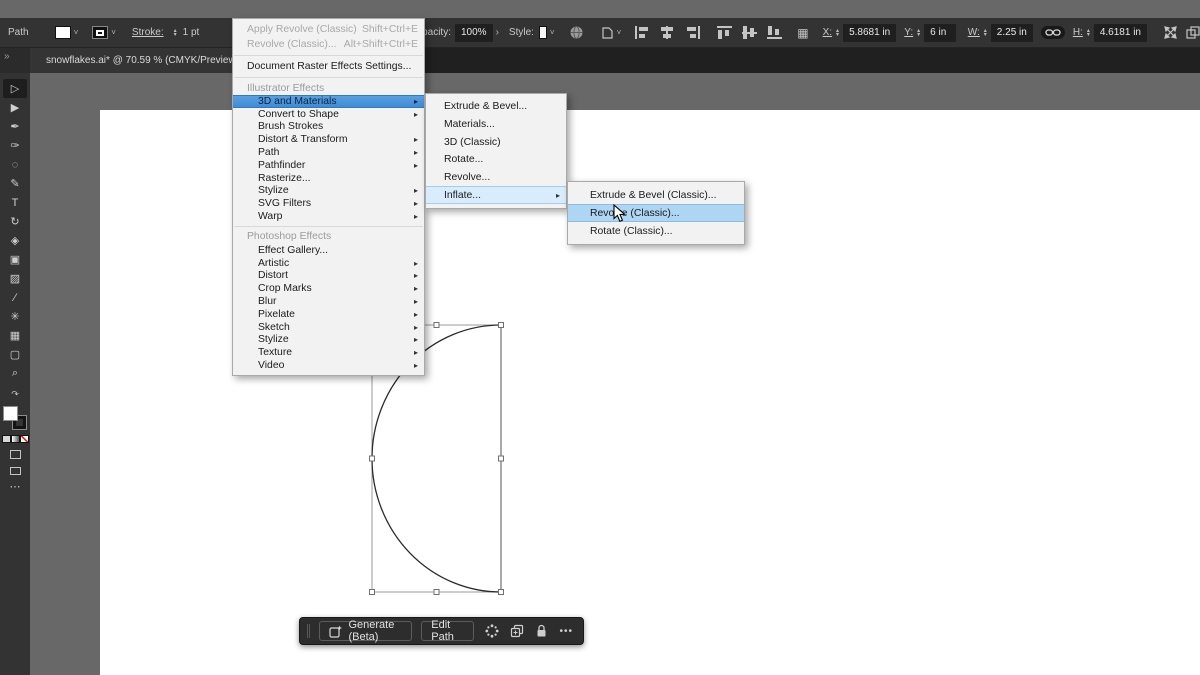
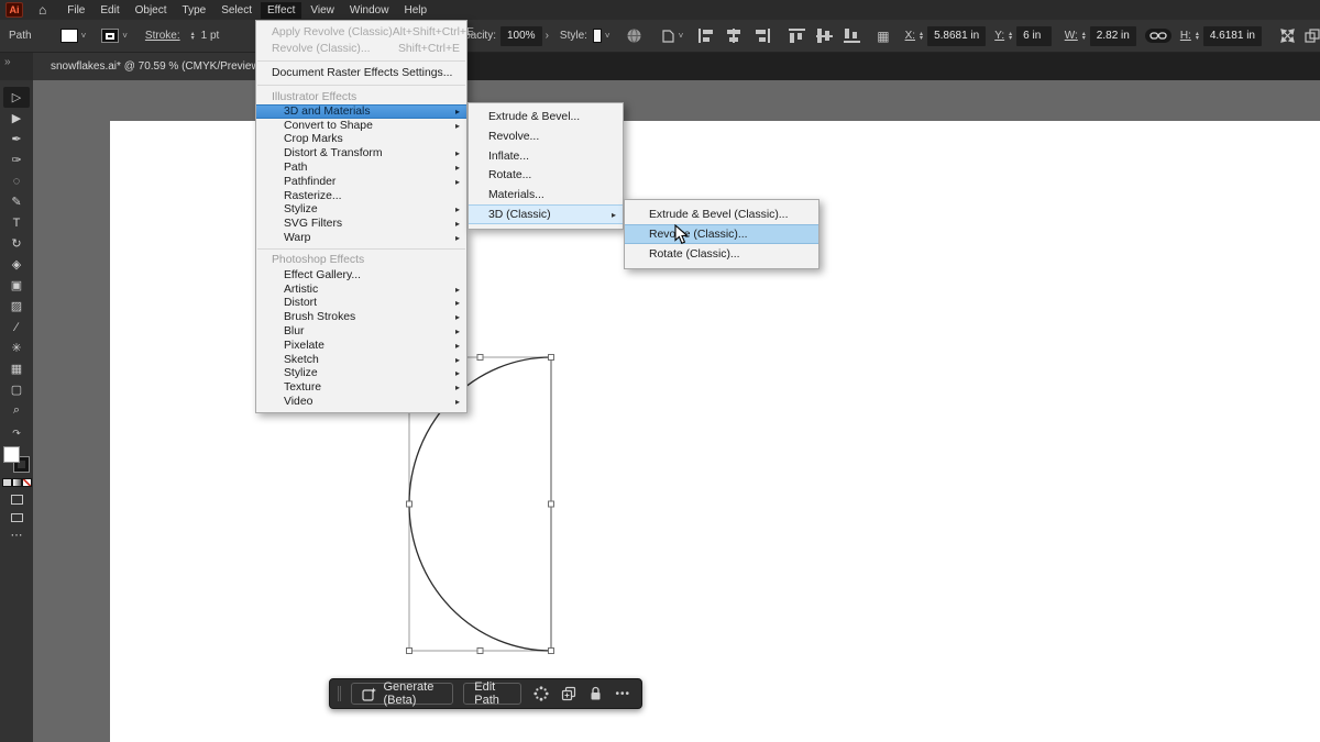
+ Ai
+ ⌂
+ File
+ Edit
+ Object
+ Type
+ Select
+ Effect
+ View
+ Window
+ Help
  Path
  ˅
  ˅
  Stroke:
  1 pt
  acity:
  100%
  ›
  Style:
  ˅
  ˅
  ▦
  X:
  5.8681 in
  Y:
  6 in
  W:
- 2.25 in
+ 2.82 in
  H:
  4.6181 in
  »
  snowflakes.ai* @ 70.59 % (CMYK/Previe
  ▷
  ▶
  ✒
  ✑
  ◌
  ✎
  T
  ↻
  ◈
  ▣
  ▨
  ∕
  ✳
  ▦
  ▢
  ⌕
  ↷
  ⋯
  Apply Revolve (Classic)
- Shift+Ctrl+E
+ Alt+Shift+Ctrl+E
  Revolve (Classic)...
- Alt+Shift+Ctrl+E
+ Shift+Ctrl+E
  Document Raster Effects Settings...
  Illustrator Effects
  3D and Materials
  ▸
  Convert to Shape
  ▸
- Brush Strokes
+ Crop Marks
  Distort & Transform
  ▸
  Path
  ▸
  Pathfinder
  ▸
  Rasterize...
  Stylize
  ▸
  SVG Filters
  ▸
  Warp
  ▸
  Photoshop Effects
  Effect Gallery...
  Artistic
  ▸
  Distort
  ▸
- Crop Marks
+ Brush Strokes
  ▸
  Blur
  ▸
  Pixelate
  ▸
  Sketch
  ▸
  Stylize
  ▸
  Texture
  ▸
  Video
  ▸
  Extrude & Bevel...
- Materials...
+ Revolve...
- 3D (Classic)
+ Inflate...
  Rotate...
- Revolve...
+ Materials...
- Inflate...
+ 3D (Classic)
  ▸
  Extrude & Bevel (Classic)...
  Revoe (Classic)...
  Rotate (Classic)...
  Generate (Beta)
  Edit Path
  •••
